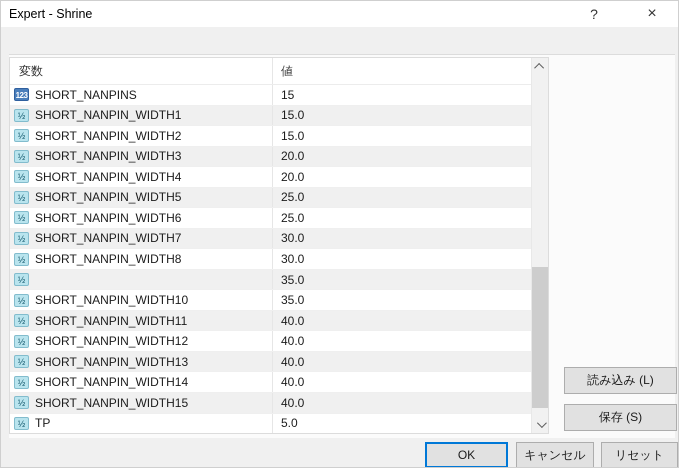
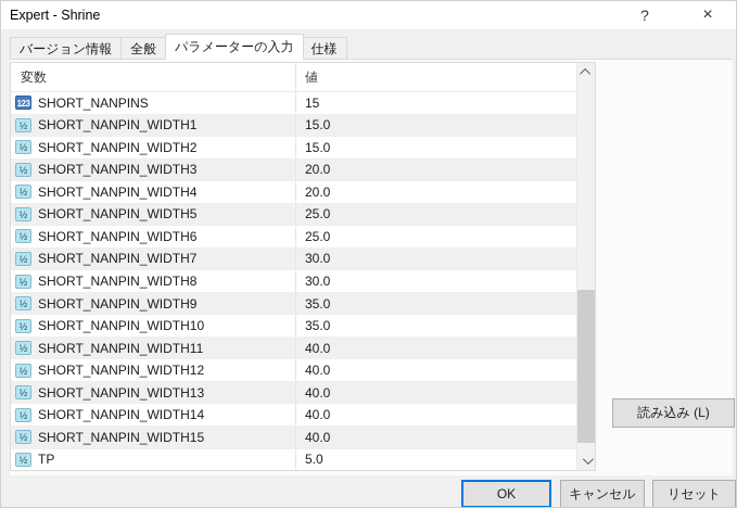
  Expert - Shrine
  ?
  ×
+ バージョン情報
+ 全般
+ パラメーターの入力
+ 仕様
  変数
  値
  123
  SHORT_NANPINS
  15
  ½
  SHORT_NANPIN_WIDTH1
  15.0
  ½
  SHORT_NANPIN_WIDTH2
  15.0
  ½
  SHORT_NANPIN_WIDTH3
  20.0
  ½
  SHORT_NANPIN_WIDTH4
  20.0
  ½
  SHORT_NANPIN_WIDTH5
  25.0
  ½
  SHORT_NANPIN_WIDTH6
  25.0
  ½
  SHORT_NANPIN_WIDTH7
  30.0
  ½
  SHORT_NANPIN_WIDTH8
  30.0
  ½
+ SHORT_NANPIN_WIDTH9
  35.0
  ½
  SHORT_NANPIN_WIDTH10
  35.0
  ½
  SHORT_NANPIN_WIDTH11
  40.0
  ½
  SHORT_NANPIN_WIDTH12
  40.0
  ½
  SHORT_NANPIN_WIDTH13
  40.0
  ½
  SHORT_NANPIN_WIDTH14
  40.0
  ½
  SHORT_NANPIN_WIDTH15
  40.0
  ½
  TP
  5.0
  読み込み (L)
- 保存 (S)
  OK
  キャンセル
  リセット
